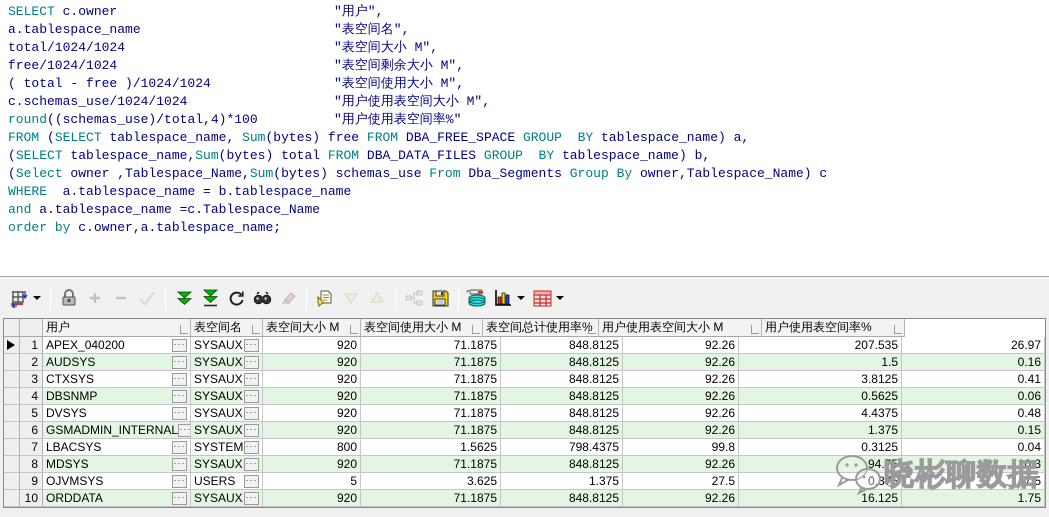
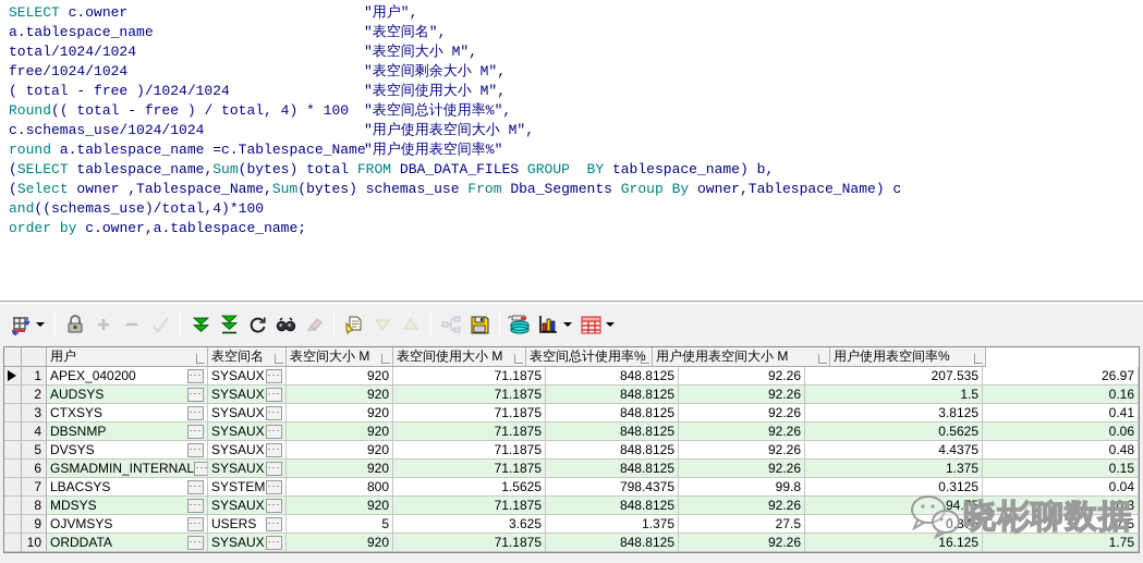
  SELECT c.owner
  "用户",
  a.tablespace_name
  "表空间名",
  total/1024/1024
  "表空间大小 M",
  free/1024/1024
  "表空间剩余大小 M",
  ( total - free )/1024/1024
  "表空间使用大小 M",
+ Round(( total - free ) / total, 4) * 100
+ "表空间总计使用率%",
  c.schemas_use/1024/1024
  "用户使用表空间大小 M",
- round((schemas_use)/total,4)*100
+ round a.tablespace_name =c.Tablespace_Name
  "用户使用表空间率%"
- FROM (SELECT tablespace_name, Sum(bytes) free FROM DBA_FREE_SPACE GROUP BY tablespace_name) a,
  (SELECT tablespace_name,Sum(bytes) total FROM DBA_DATA_FILES GROUP BY tablespace_name) b,
  (Select owner ,Tablespace_Name,Sum(bytes) schemas_use From Dba_Segments Group By owner,Tablespace_Name) c
- WHERE a.tablespace_name = b.tablespace_name
- and a.tablespace_name =c.Tablespace_Name
+ and((schemas_use)/total,4)*100
  order by c.owner,a.tablespace_name;
  用户
  表空间名
  表空间大小 M
  表空间使用大小 M
  表空间总计使用率%
  用户使用表空间大小 M
  用户使用表空间率%
  1
  APEX_040200
  ···
  SYSAUX
  ···
  920
  71.1875
  848.8125
  92.26
  207.535
  26.97
  2
  AUDSYS
  ···
  SYSAUX
  ···
  920
  71.1875
  848.8125
  92.26
  1.5
  0.16
  3
  CTXSYS
  ···
  SYSAUX
  ···
  920
  71.1875
  848.8125
  92.26
  3.8125
  0.41
  4
  DBSNMP
  ···
  SYSAUX
  ···
  920
  71.1875
  848.8125
  92.26
  0.5625
  0.06
  5
  DVSYS
  ···
  SYSAUX
  ···
  920
  71.1875
  848.8125
  92.26
  4.4375
  0.48
  6
  GSMADMIN_INTERNAL
  ···
  SYSAUX
  ···
  920
  71.1875
  848.8125
  92.26
  1.375
  0.15
  7
  LBACSYS
  ···
  SYSTEM
  ···
  800
  1.5625
  798.4375
  99.8
  0.3125
  0.04
  8
  MDSYS
  ···
  SYSAUX
  ···
  920
  71.1875
  848.8125
  92.26
  94.75
  10.3
  9
  OJVMSYS
  ···
  USERS
  ···
  5
  3.625
  1.375
  27.5
  0.375
  7.5
  10
  ORDDATA
  ···
  SYSAUX
  ···
  920
  71.1875
  848.8125
  92.26
  16.125
  1.75
  晓彬聊数据
